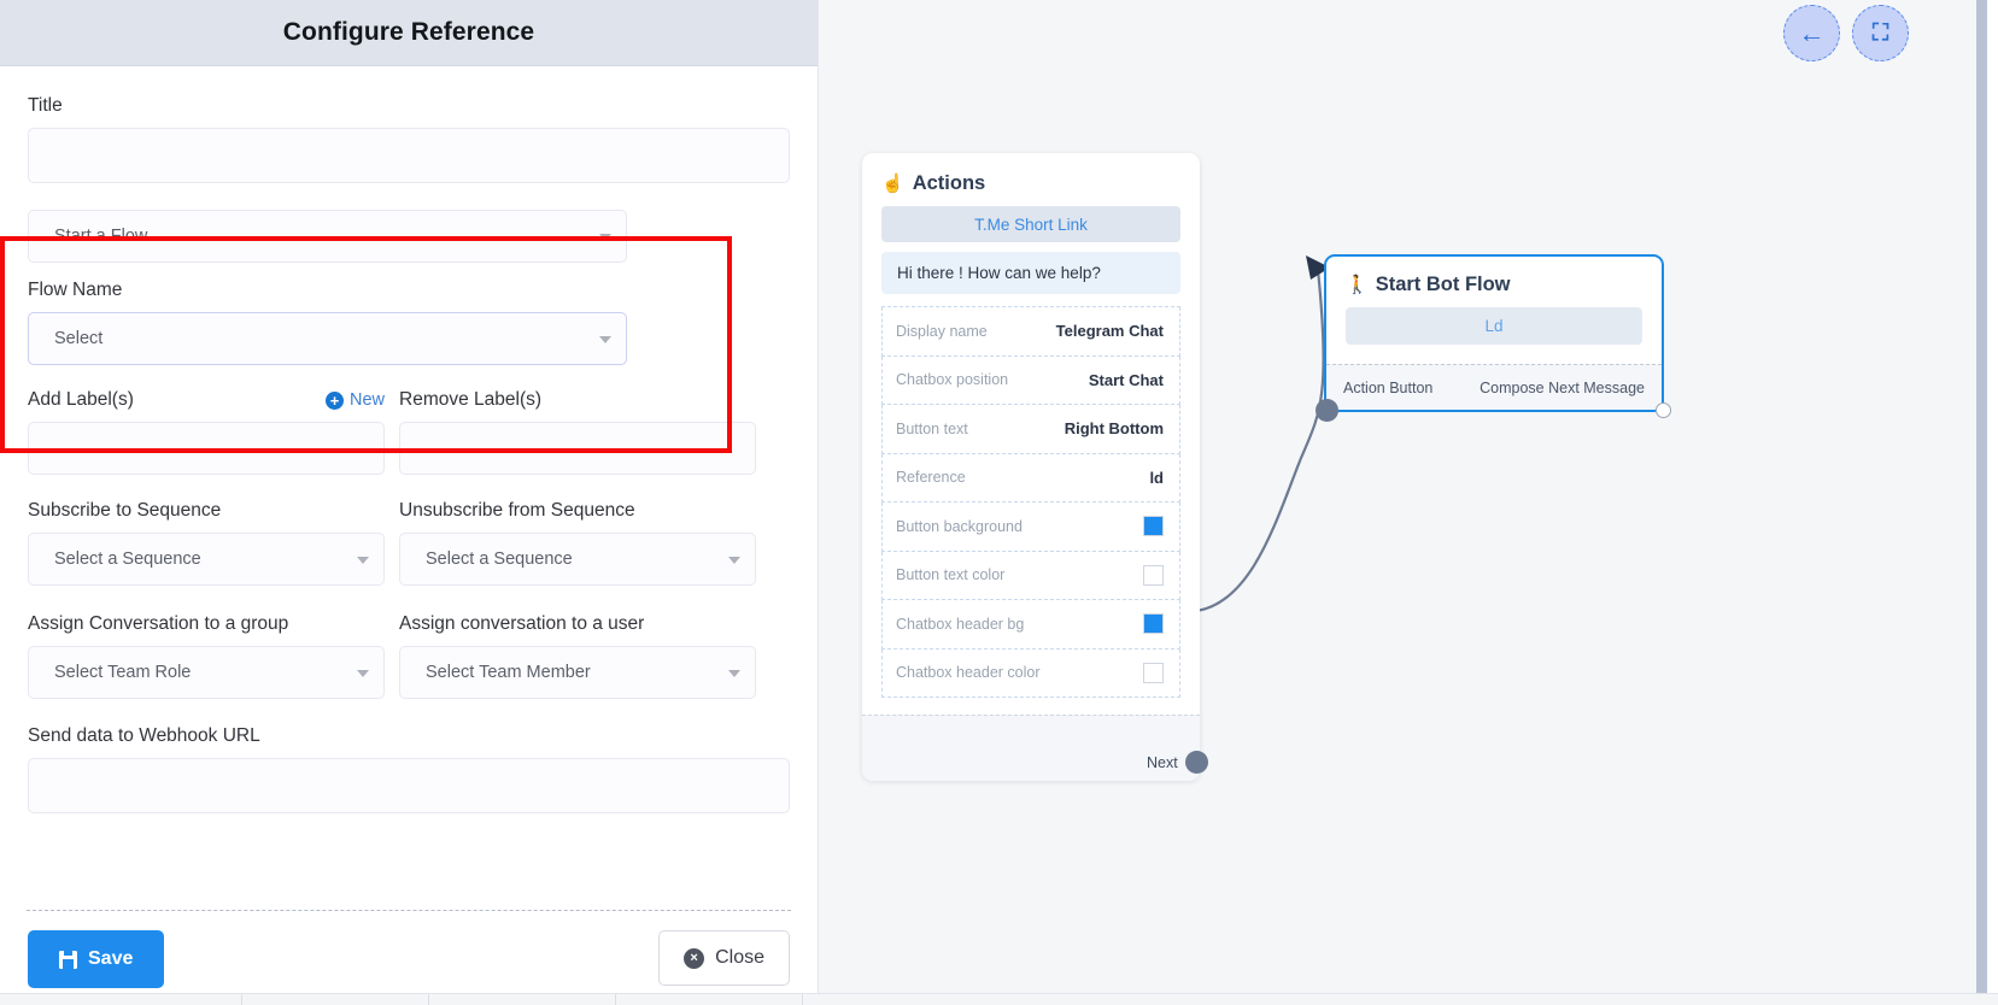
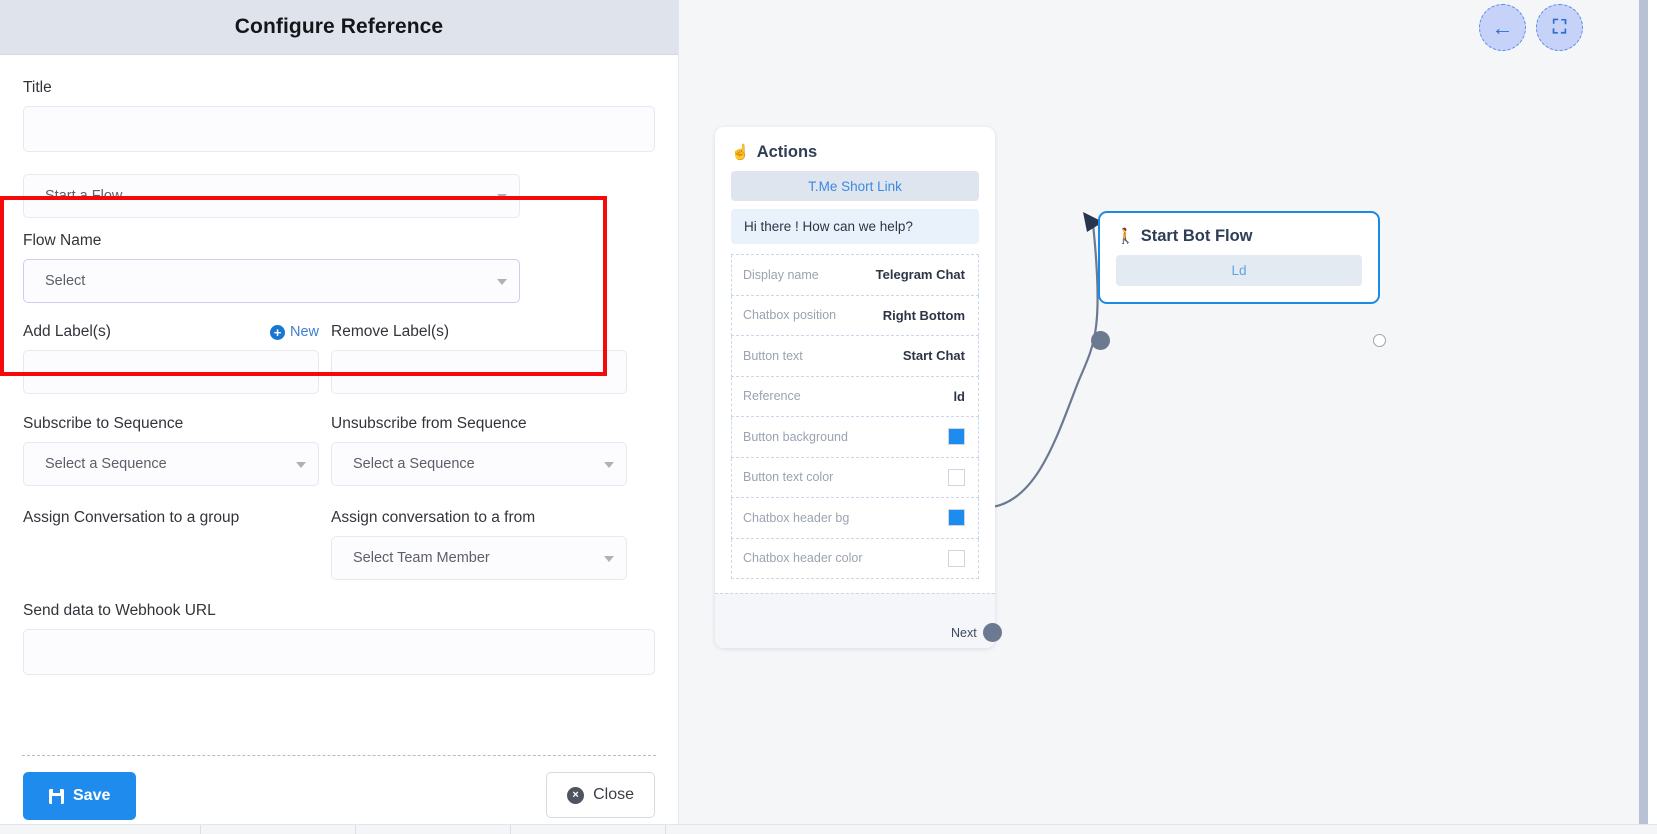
  Configure Reference
  Title
  Start a Flow
  Flow Name
  Select
  Add Label(s)
  +
  New
  Remove Label(s)
  Subscribe to Sequence
  Select a Sequence
  Unsubscribe from Sequence
  Select a Sequence
  Assign Conversation to a group
- Select Team Role
- Assign conversation to a user
+ Assign conversation to a from
  Select Team Member
  Send data to Webhook URL
  Save
  ×
  Close
  ←
  ⛶
  ☝
  Actions
  T.Me Short Link
  Hi there ! How can we help?
  Display name
  Telegram Chat
  Chatbox position
- Start Chat
+ Right Bottom
  Button text
- Right Bottom
+ Start Chat
  Reference
  ld
  Button background
  Button text color
  Chatbox header bg
  Chatbox header color
  Next
  🚶
  Start Bot Flow
  Ld
- Action Button
- Compose Next Message
